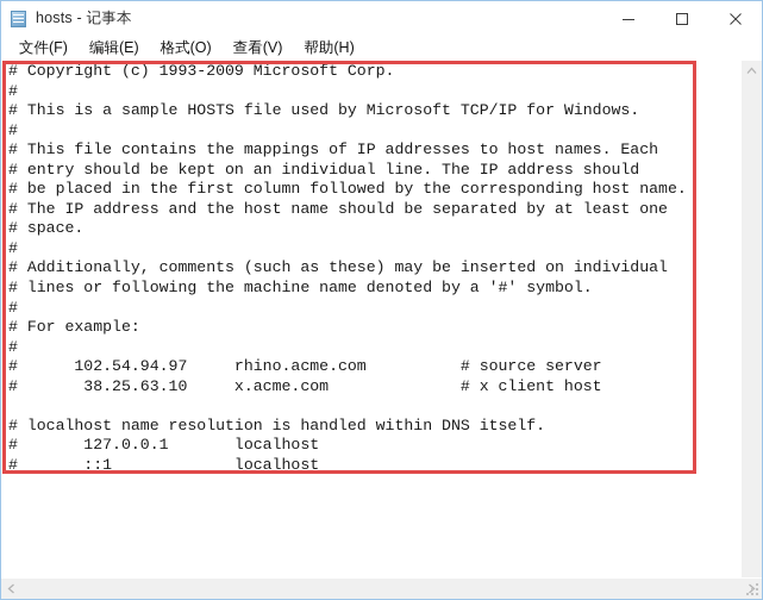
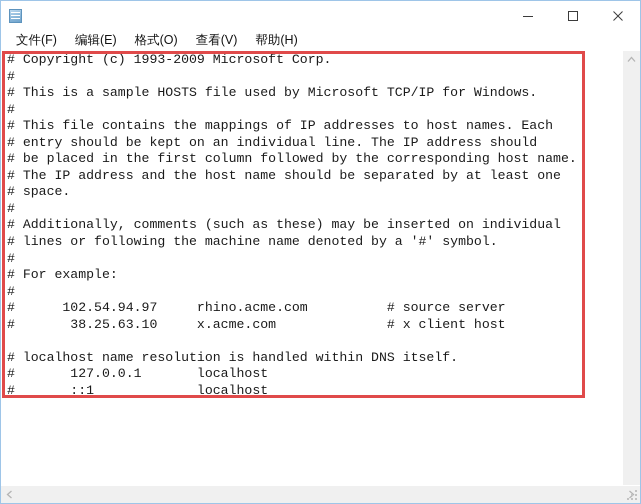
- hosts - 记事本
  文件(F)
  编辑(E)
  格式(O)
  查看(V)
  帮助(H)
  # Copyright (c) 1993-2009 Microsoft Corp.
  #
  # This is a sample HOSTS file used by Microsoft TCP/IP for Windows.
  #
  # This file contains the mappings of IP addresses to host names. Each
  # entry should be kept on an individual line. The IP address should
  # be placed in the first column followed by the corresponding host name.
  # The IP address and the host name should be separated by at least one
  # space.
  #
  # Additionally, comments (such as these) may be inserted on individual
  # lines or following the machine name denoted by a '#' symbol.
  #
  # For example:
  #
  # 102.54.94.97 rhino.acme.com # source server
  # 38.25.63.10 x.acme.com # x client host
  # localhost name resolution is handled within DNS itself.
  # 127.0.0.1 localhost
  # ::1 localhost
